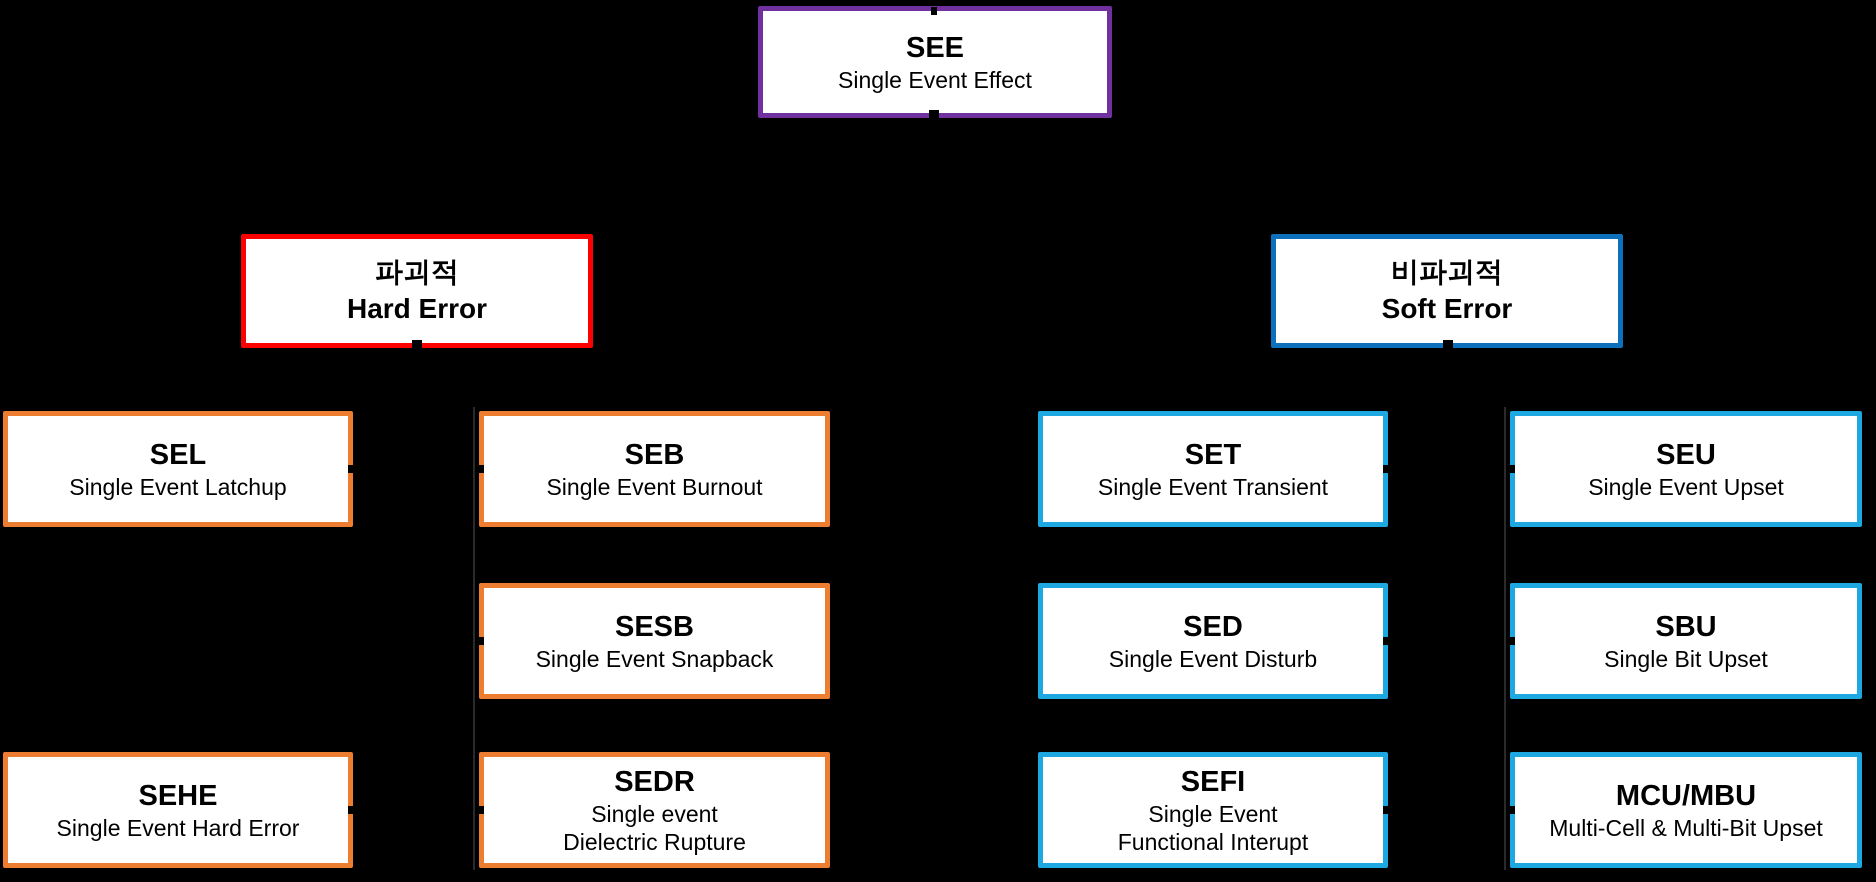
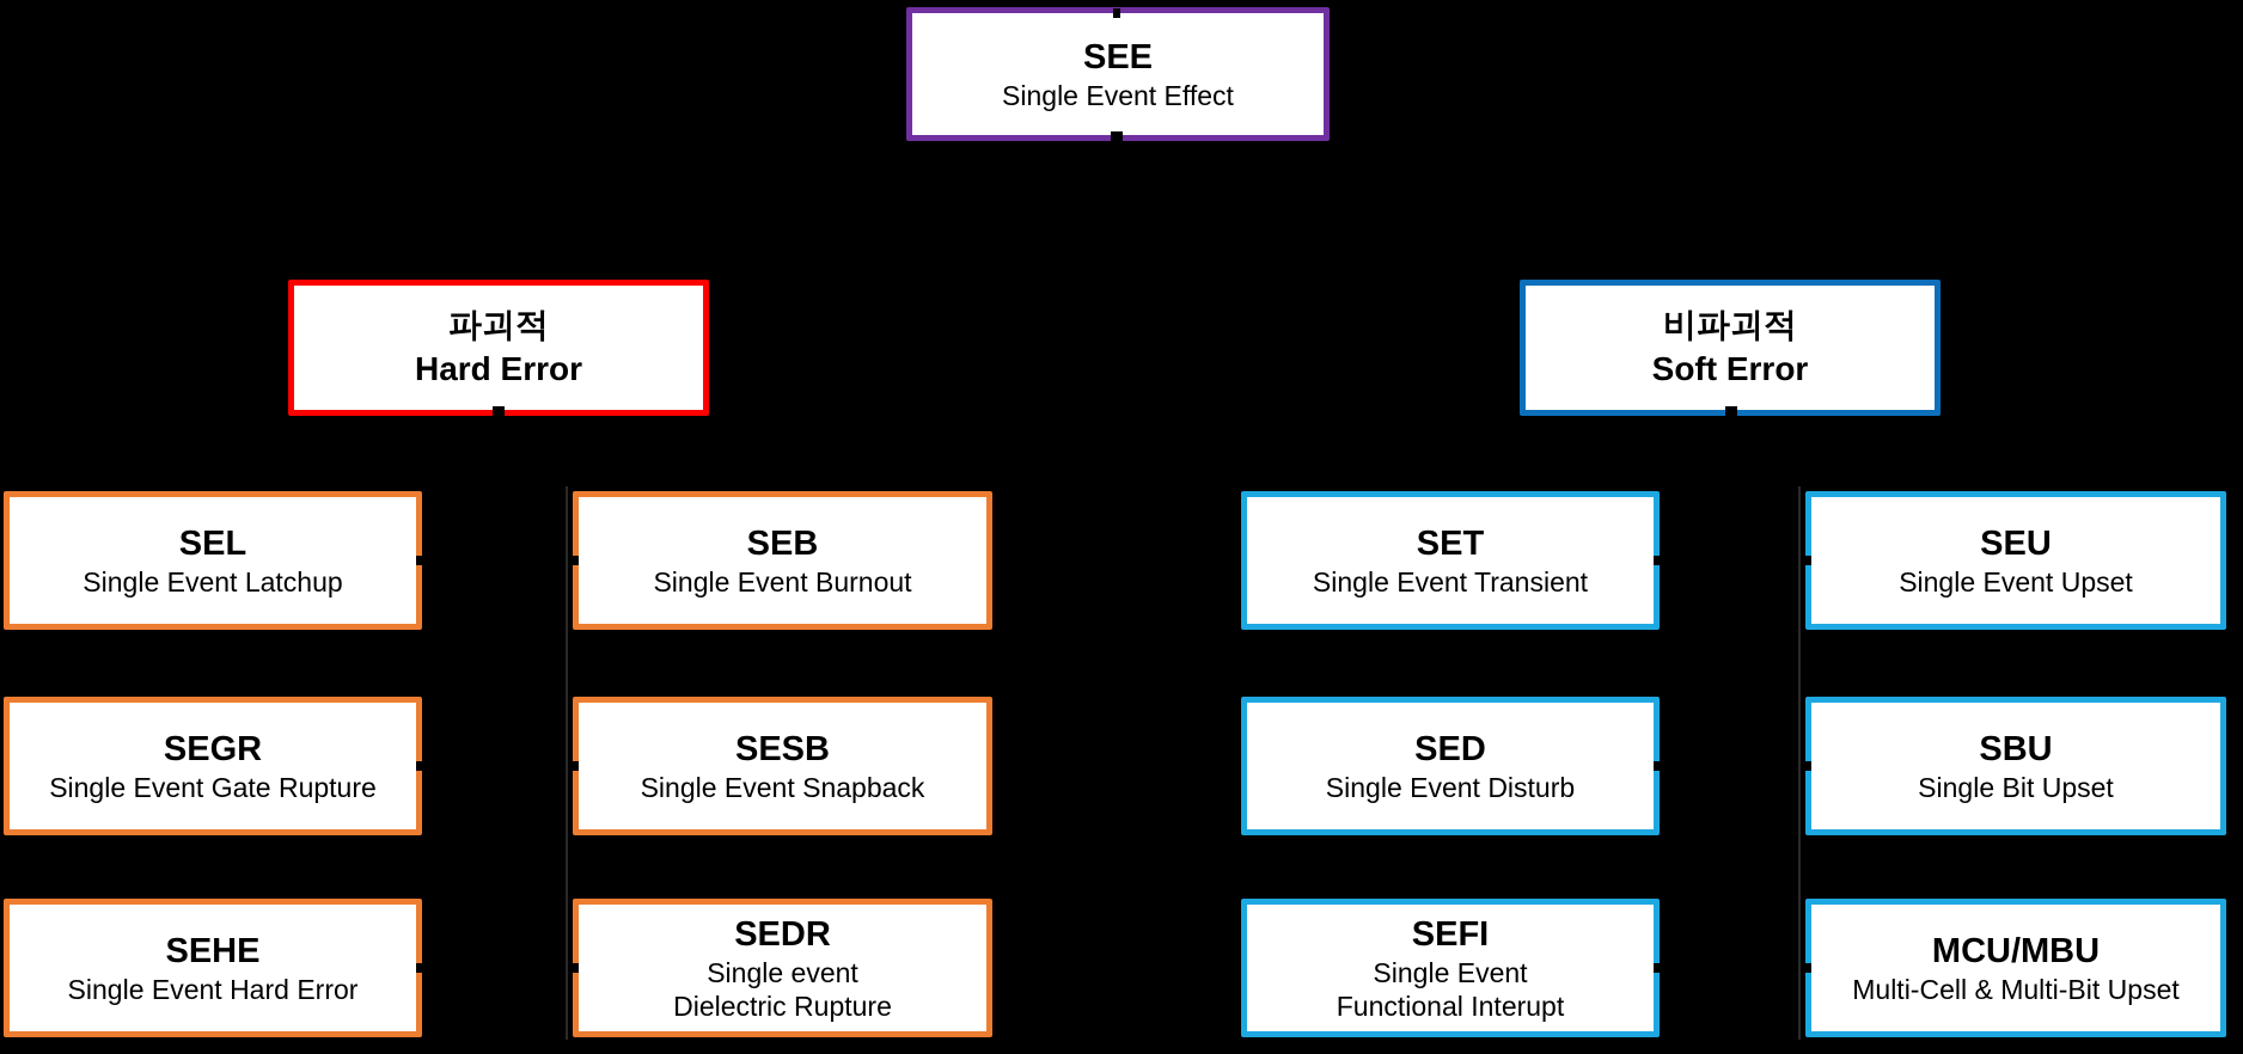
  SEE
  Single Event Effect
  파괴적
  Hard Error
  비파괴적
  Soft Error
  SEL
  Single Event Latchup
  SEB
  Single Event Burnout
+ SEGR
+ Single Event Gate Rupture
  SESB
  Single Event Snapback
  SEHE
  Single Event Hard Error
  SEDR
  Single event
  Dielectric Rupture
  SET
  Single Event Transient
  SEU
  Single Event Upset
  SED
  Single Event Disturb
  SBU
  Single Bit Upset
  SEFI
  Single Event
  Functional Interupt
  MCU/MBU
  Multi-Cell & Multi-Bit Upset
